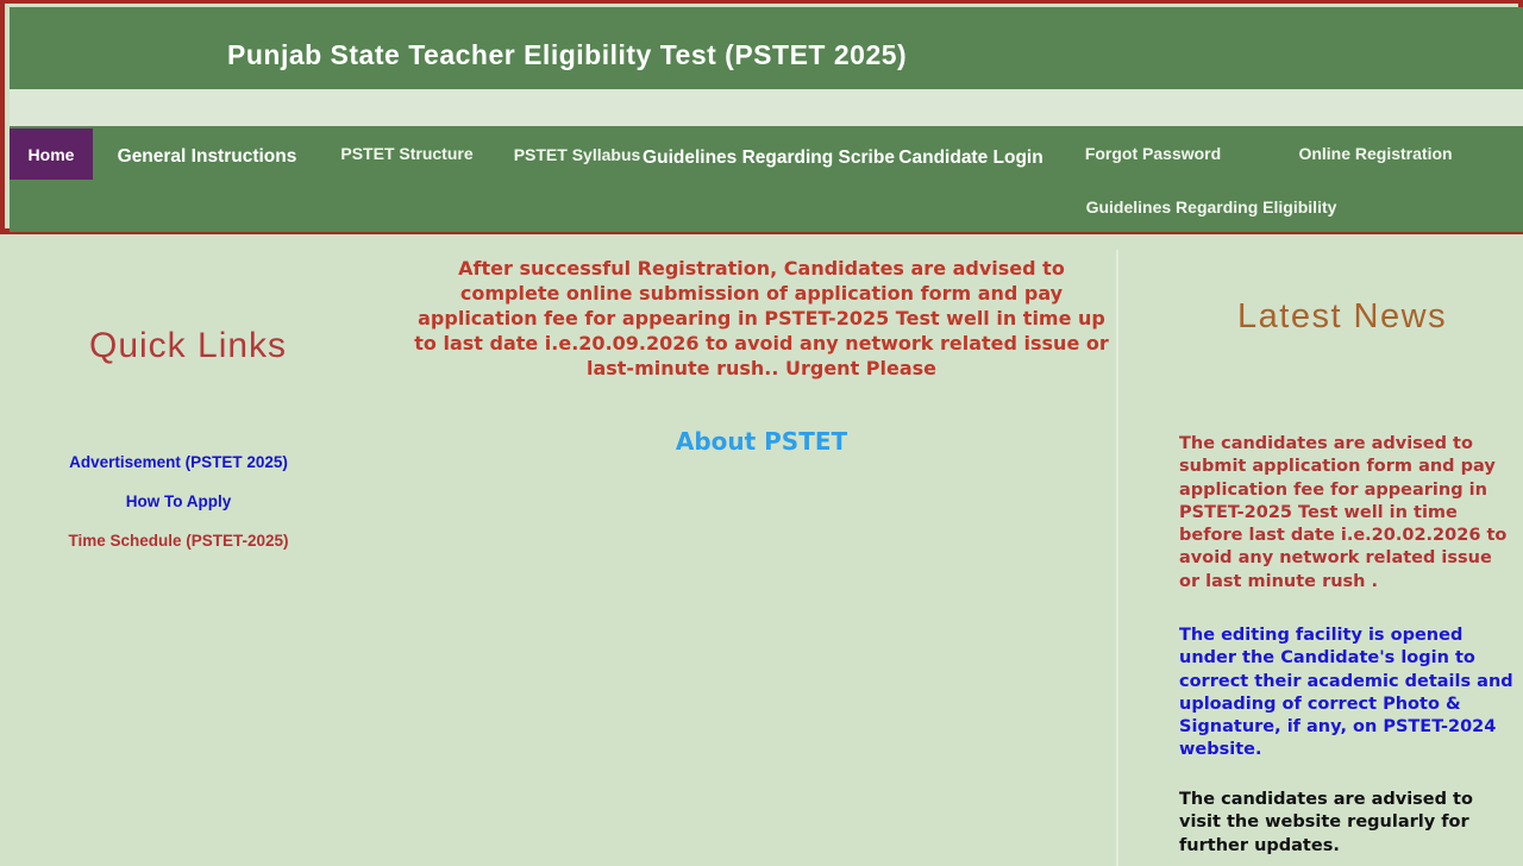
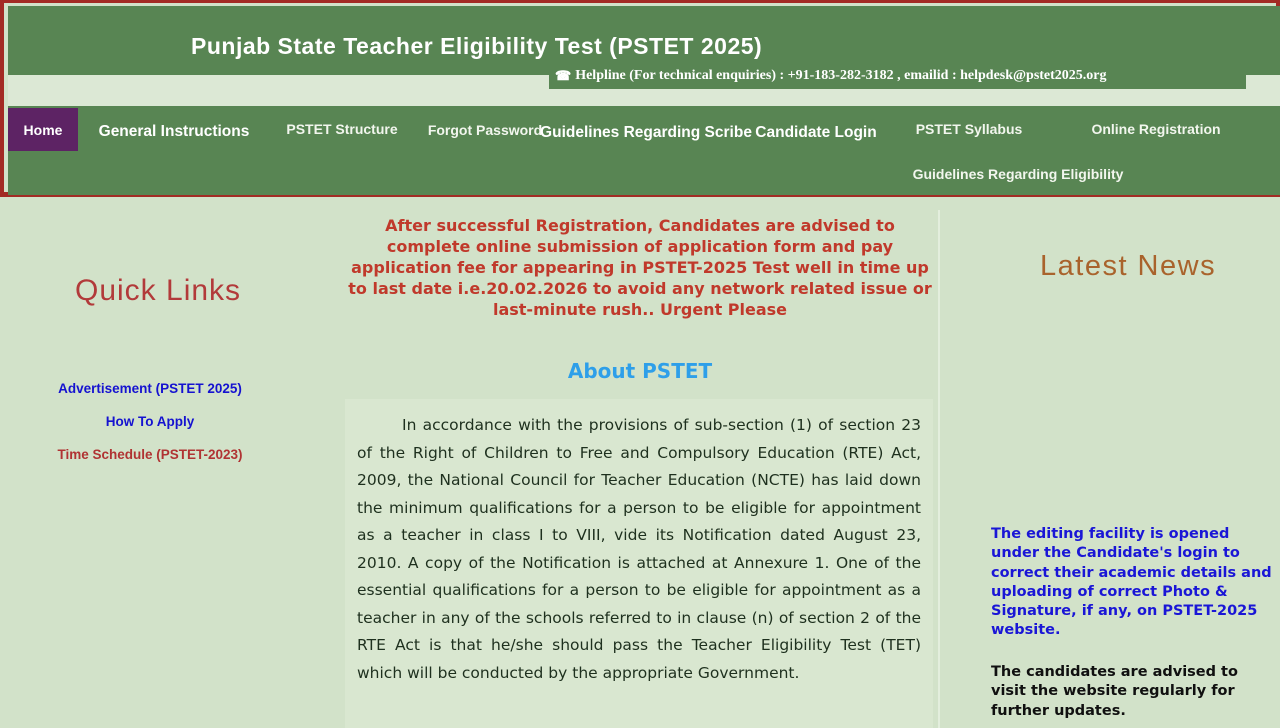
  Punjab State Teacher Eligibility Test (PSTET 2025)
+ ☎
+ Helpline (For technical enquiries) : +91-183-282-3182 , emailid : helpdesk@pstet2025.org
  Home
  General Instructions
  PSTET Structure
- PSTET Syllabus
+ Forgot Password
  Guidelines Regarding Scribe
  Candidate Login
- Forgot Password
+ PSTET Syllabus
  Online Registration
  Guidelines Regarding Eligibility
  Quick Links
  Advertisement (PSTET 2025)
  How To Apply
- Time Schedule (PSTET-2025)
+ Time Schedule (PSTET-2023)
- After successful Registration, Candidates are advised to complete online submission of application form and pay application fee for appearing in PSTET-2025 Test well in time up to last date i.e.20.09.2026 to avoid any network related issue or last-minute rush.. Urgent Please
+ After successful Registration, Candidates are advised to complete online submission of application form and pay application fee for appearing in PSTET-2025 Test well in time up to last date i.e.20.02.2026 to avoid any network related issue or last-minute rush.. Urgent Please
  About PSTET
+ In accordance with the provisions of sub-section (1) of section 23 of the Right of Children to Free and Compulsory Education (RTE) Act, 2009, the National Council for Teacher Education (NCTE) has laid down the minimum qualifications for a person to be eligible for appointment as a teacher in class I to VIII, vide its Notification dated August 23, 2010. A copy of the Notification is attached at Annexure 1. One of the essential qualifications for a person to be eligible for appointment as a teacher in any of the schools referred to in clause (n) of section 2 of the RTE Act is that he/she should pass the Teacher Eligibility Test (TET) which will be conducted by the appropriate Government.
  Latest News
- The candidates are advised to submit application form and pay application fee for appearing in PSTET-2025 Test well in time before last date i.e.20.02.2026 to avoid any network related issue or last minute rush .
- The editing facility is opened under the Candidate's login to correct their academic details and uploading of correct Photo & Signature, if any, on PSTET-2024 website.
+ The editing facility is opened under the Candidate's login to correct their academic details and uploading of correct Photo & Signature, if any, on PSTET-2025 website.
  The candidates are advised to visit the website regularly for further updates.
